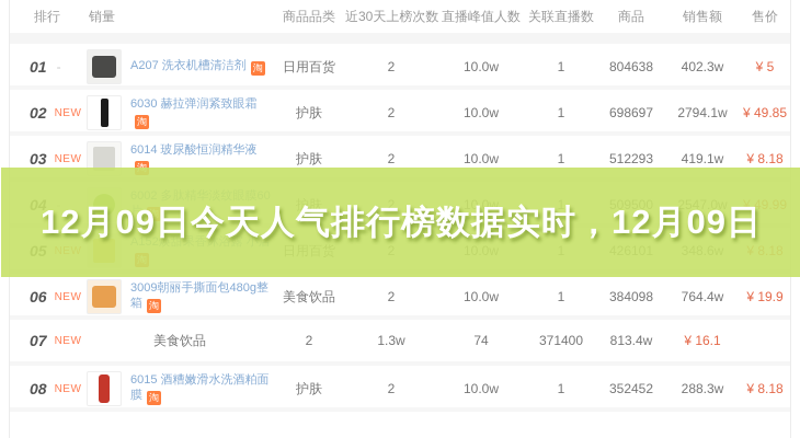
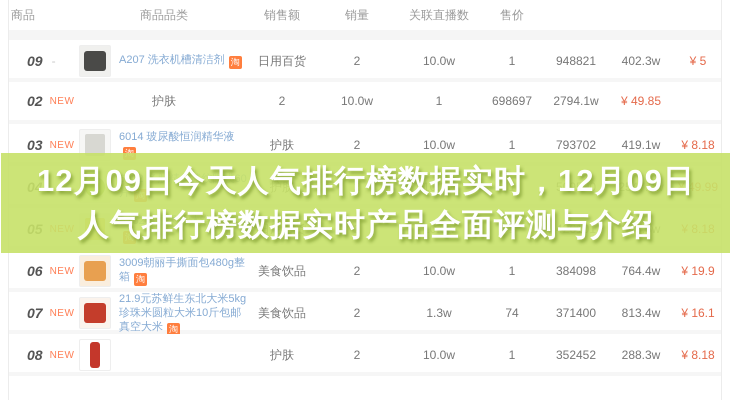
- 排行
- 销量
+ 商品
  商品品类
- 近30天上榜次数
- 直播峰值人数
- 关联直播数
+ 销售额
- 商品
+ 销量
- 销售额
+ 关联直播数
  售价
- 01
+ 09
  -
  A207 洗衣机槽清洁剂 淘
  日用百货
  2
  10.0w
  1
- 804638
+ 948821
  402.3w
  ¥ 5
  02
  NEW
- 6030 赫拉弹润紧致眼霜淘
  护肤
  2
  10.0w
  1
  698697
  2794.1w
  ¥ 49.85
  03
  NEW
  6014 玻尿酸恒润精华液
  护肤
  2
  10.0w
  1
- 512293
+ 793702
  419.1w
  ¥ 8.18
  06
  NEW
  3009朝丽手撕面包480g整箱 淘
  美食饮品
  2
  10.0w
  1
  384098
  764.4w
  ¥ 19.9
  07
  NEW
+ 21.9元苏鲜生东北大米5kg珍珠米圆粒大米10斤包邮真空大米 淘
  美食饮品
  2
  1.3w
  74
  371400
  813.4w
  ¥ 16.1
  08
  NEW
- 6015 酒糟嫩滑水洗酒粕面膜 淘
  护肤
  2
  10.0w
  1
  352452
  288.3w
  ¥ 8.18
  12月09日今天人气排行榜数据实时，12月09日
+ 人气排行榜数据实时产品全面评测与介绍
